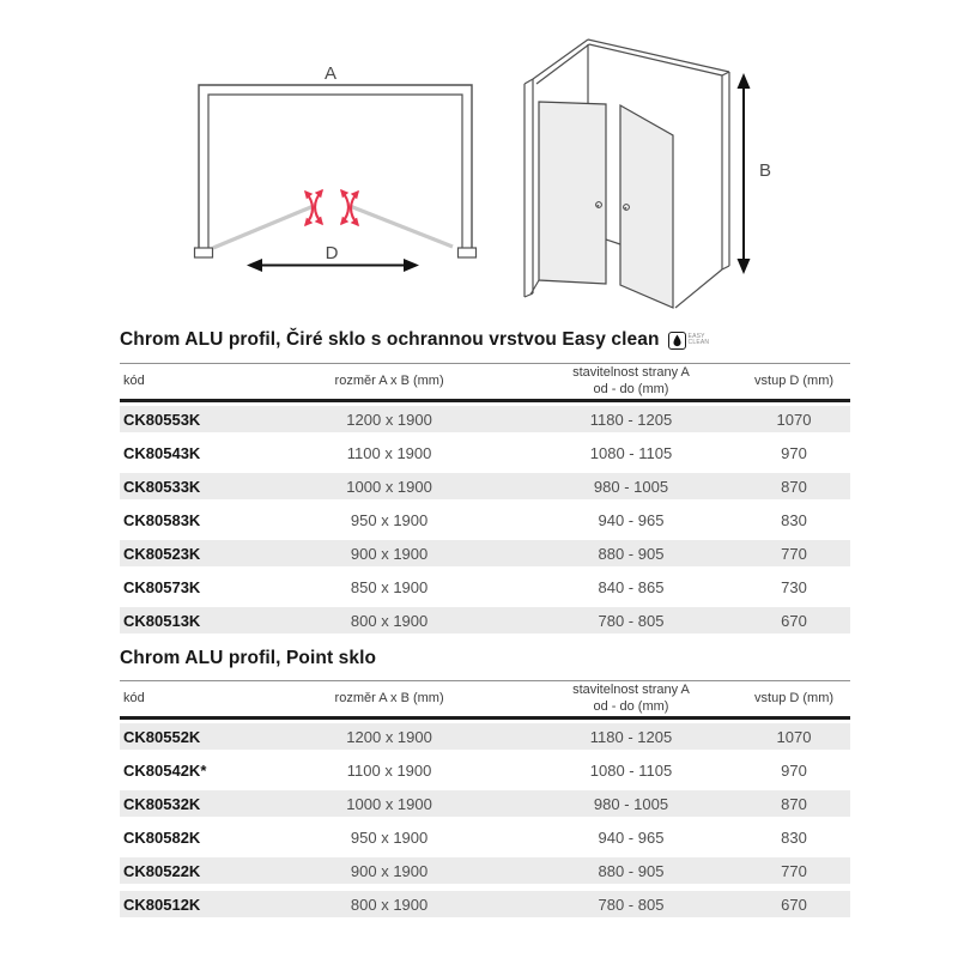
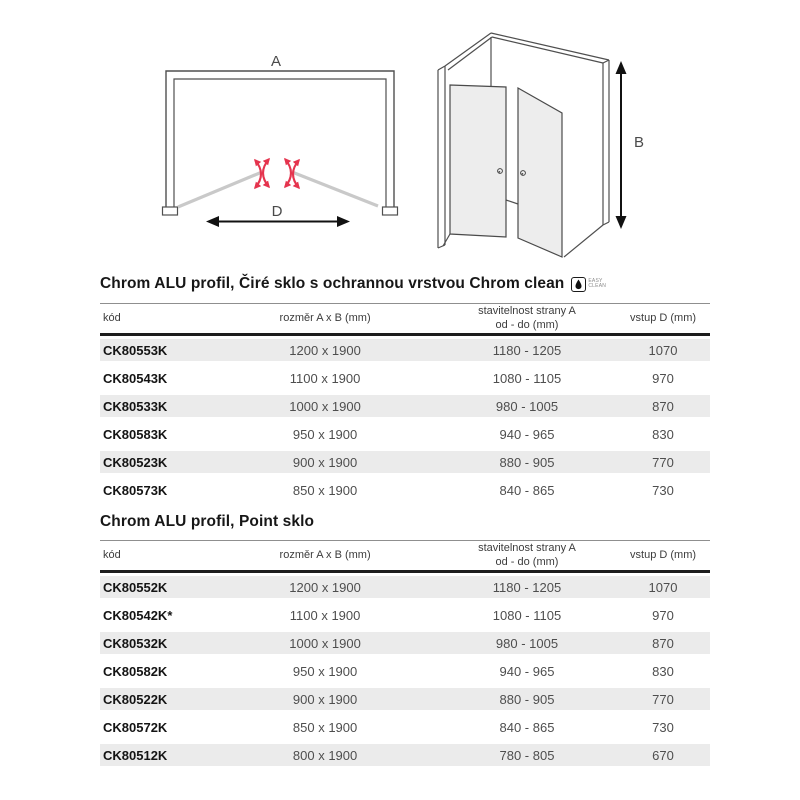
  A
  D
  B
- Chrom ALU profil, Čiré sklo s ochrannou vrstvou Easy clean
+ Chrom ALU profil, Čiré sklo s ochrannou vrstvou Chrom clean
  kód	rozměr A x B (mm)	stavitelnost strany A od - do (mm)	vstup D (mm)
  CK80553K	1200 x 1900	1180 - 1205	1070
  CK80543K	1100 x 1900	1080 - 1105	970
  CK80533K	1000 x 1900	980 - 1005	870
  CK80583K	950 x 1900	940 - 965	830
  CK80523K	900 x 1900	880 - 905	770
  CK80573K	850 x 1900	840 - 865	730
- CK80513K	800 x 1900	780 - 805	670
  Chrom ALU profil, Point sklo
  kód	rozměr A x B (mm)	stavitelnost strany A od - do (mm)	vstup D (mm)
  CK80552K	1200 x 1900	1180 - 1205	1070
  CK80542K*	1100 x 1900	1080 - 1105	970
  CK80532K	1000 x 1900	980 - 1005	870
  CK80582K	950 x 1900	940 - 965	830
  CK80522K	900 x 1900	880 - 905	770
+ CK80572K	850 x 1900	840 - 865	730
  CK80512K	800 x 1900	780 - 805	670
